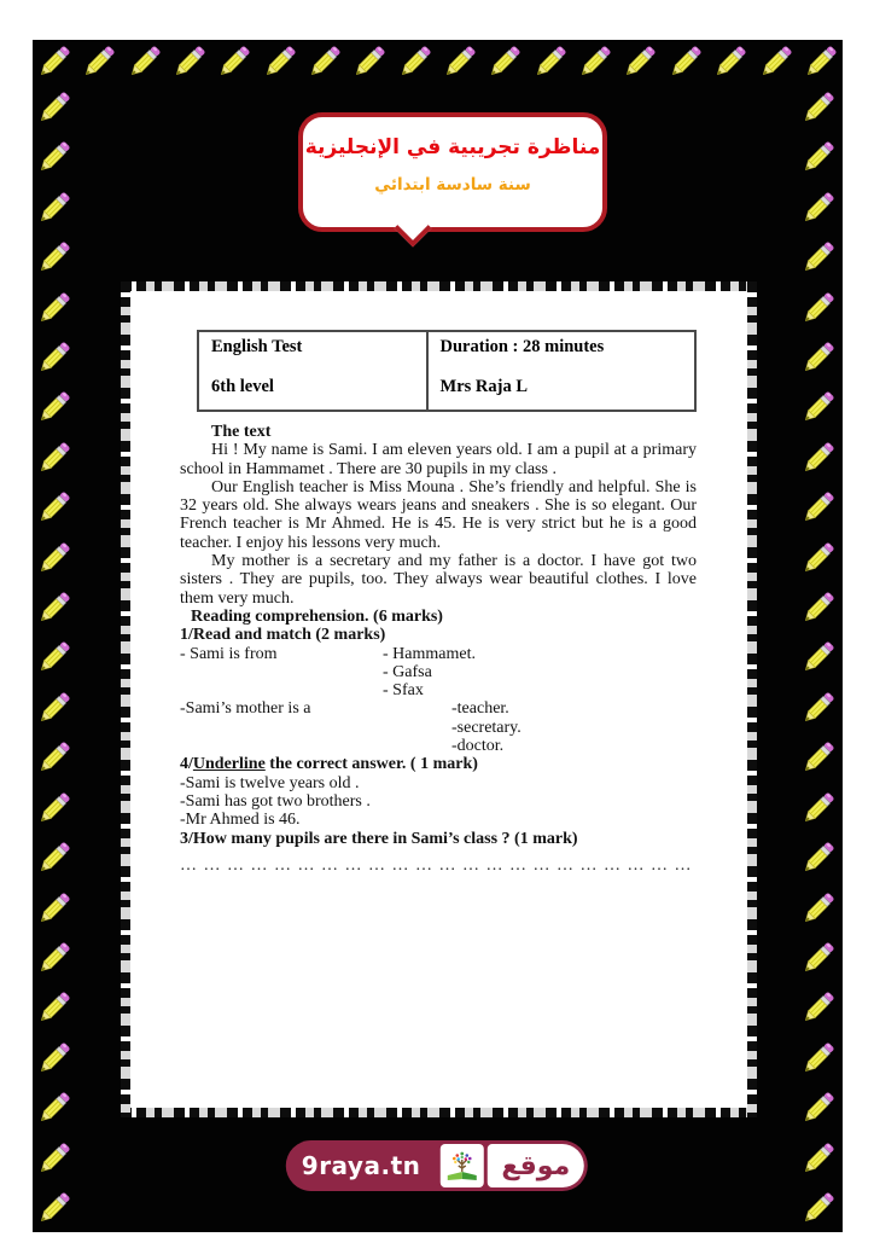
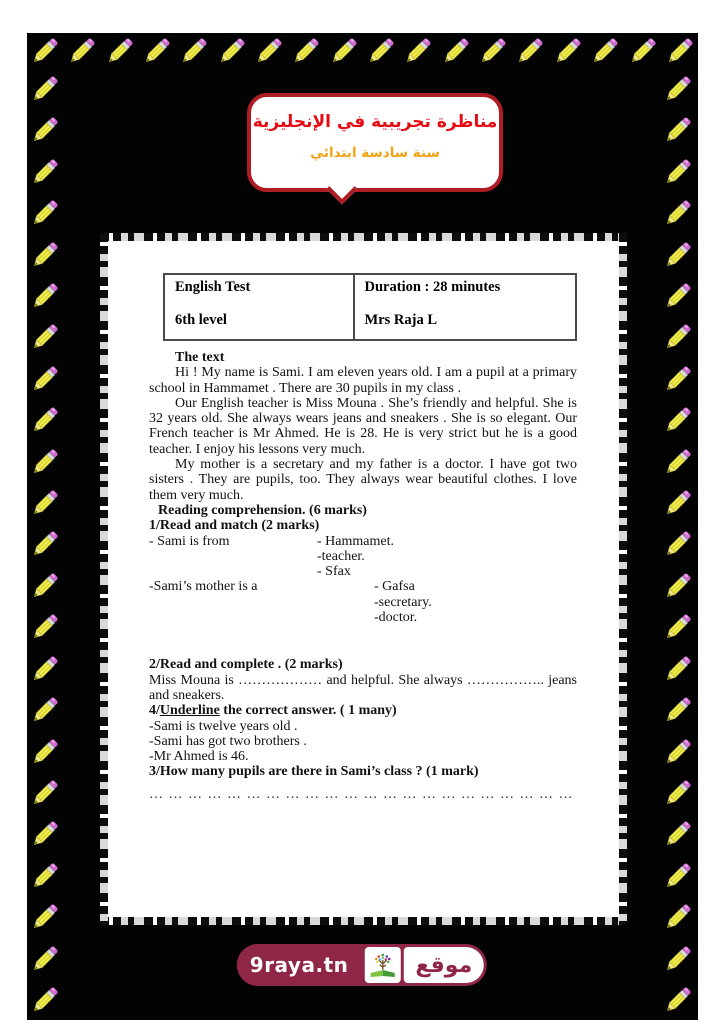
  مناظرة تجريبية في الإنجليزية
  سنة سادسة ابتدائي
  English Test 6th level	Duration : 28 minutes Mrs Raja L
  The text
  Hi ! My name is Sami. I am eleven years old. I am a pupil at a primary school in Hammamet . There are 30 pupils in my class .
- Our English teacher is Miss Mouna . She’s friendly and helpful. She is 32 years old. She always wears jeans and sneakers . She is so elegant. Our French teacher is Mr Ahmed. He is 45. He is very strict but he is a good teacher. I enjoy his lessons very much.
+ Our English teacher is Miss Mouna . She’s friendly and helpful. She is 32 years old. She always wears jeans and sneakers . She is so elegant. Our French teacher is Mr Ahmed. He is 28. He is very strict but he is a good teacher. I enjoy his lessons very much.
  My mother is a secretary and my father is a doctor. I have got two sisters . They are pupils, too. They always wear beautiful clothes. I love them very much.
  Reading comprehension. (6 marks)
  1/Read and match (2 marks)
  - Sami is from
  - Hammamet.
- - Gafsa
+ -teacher.
  - Sfax
  -Sami’s mother is a
- -teacher.
+ - Gafsa
  -secretary.
  -doctor.
+ 2/Read and complete . (2 marks)
+ Miss Mouna is ……………… and helpful. She always …………….. jeans and sneakers.
- 4/Underline the correct answer. ( 1 mark)
+ 4/Underline the correct answer. ( 1 many)
  -Sami is twelve years old .
  -Sami has got two brothers .
  -Mr Ahmed is 46.
  3/How many pupils are there in Sami’s class ? (1 mark)
  … … … … … … … … … … … … … … … … … … … … … …
  9raya.tn
  موقع
